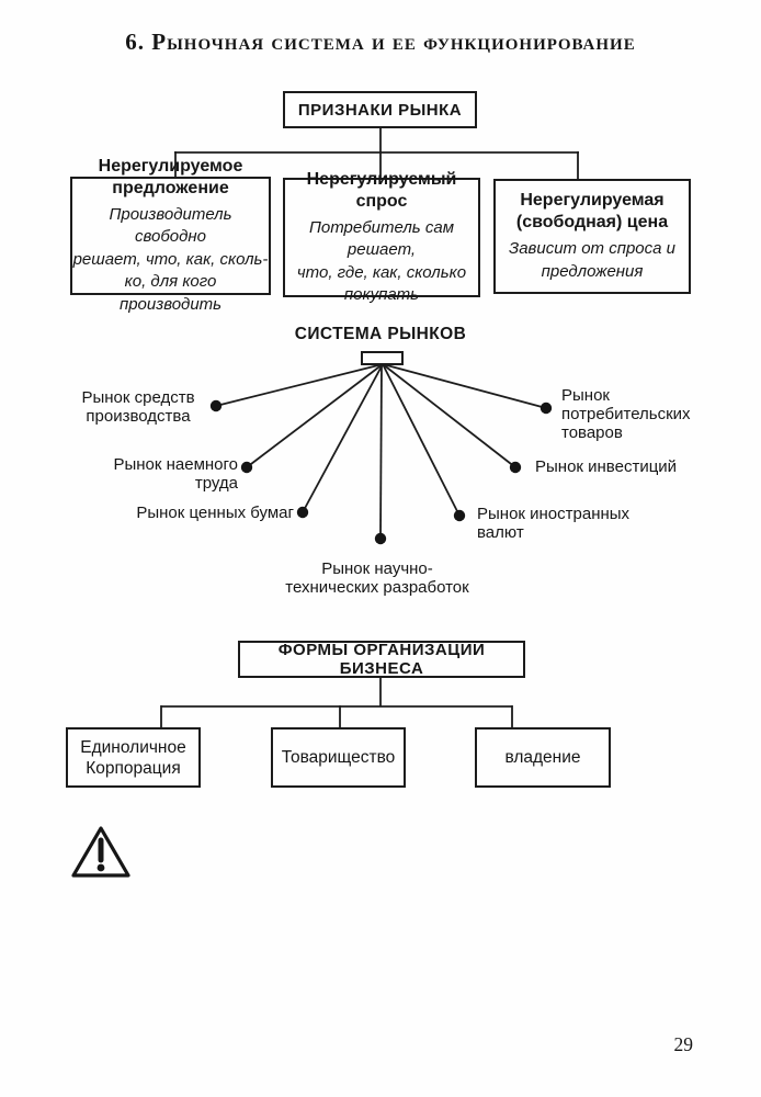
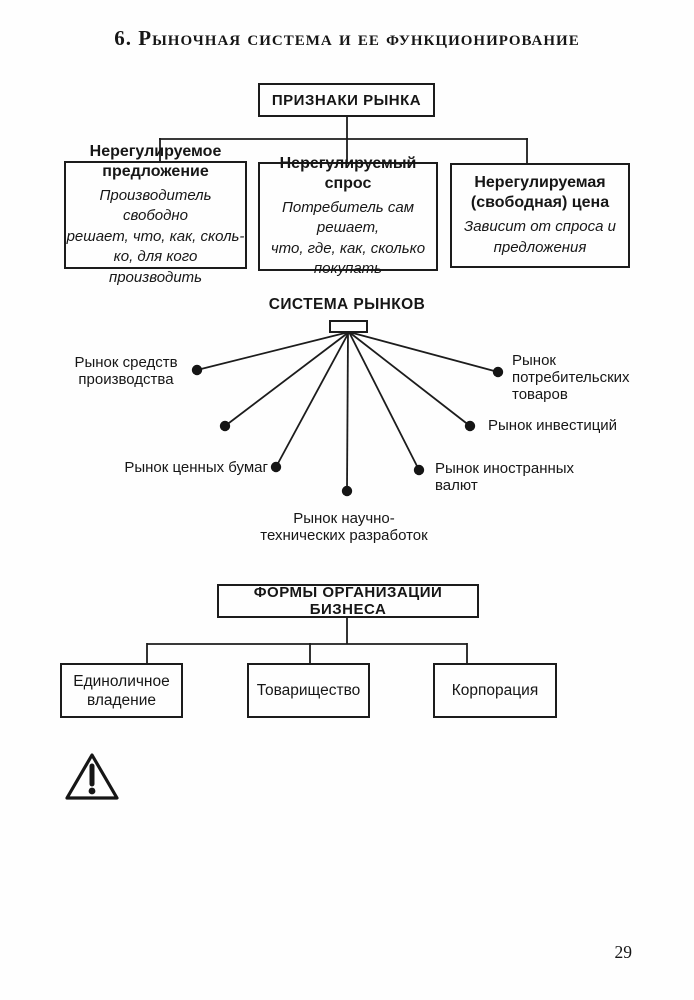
  6. Рыночная система и ее функционирование
  ПРИЗНАКИ РЫНКА
  Нерегулируемое
  предложение
  Производитель свободно
  решает, что, как, сколь-
  ко, для кого производить
  Нерегулируемый
  спрос
  Потребитель сам решает,
  что, где, как, сколько
  покупать
  Нерегулируемая
  (свободная) цена
  Зависит от спроса и
  предложения
  СИСТЕМА РЫНКОВ
  Рынок средств
  производства
- Рынок наемного
- труда
  Рынок ценных бумаг
  Рынок научно-
  технических разработок
  Рынок иностранных
  валют
  Рынок инвестиций
  Рынок
  потребительских
  товаров
  ФОРМЫ ОРГАНИЗАЦИИ БИЗНЕСА
  Единоличное
- Корпорация
+ владение
  Товарищество
- владение
+ Корпорация
  29
